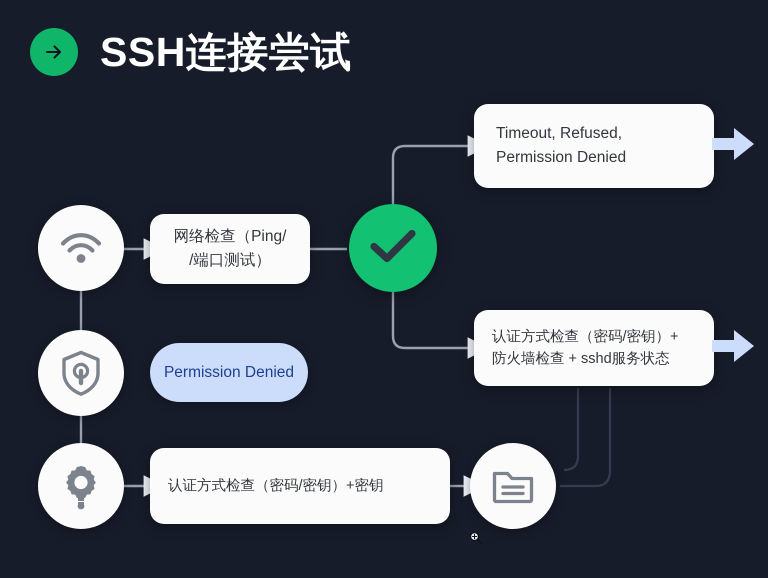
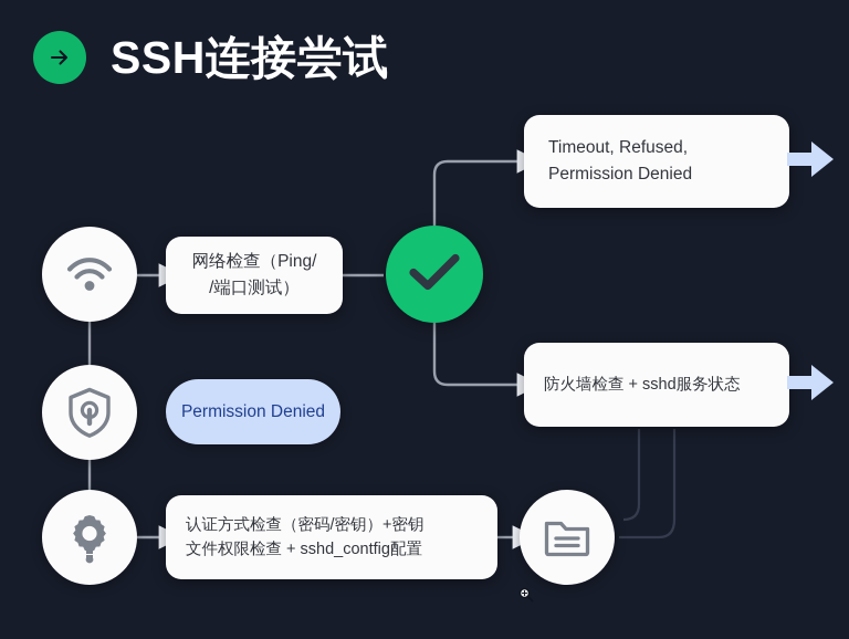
  SSH连接尝试
  网络检查（Ping/
  /端口测试）
  Timeout, Refused,
  Permission Denied
- 认证方式检查（密码/密钥）+
  防火墙检查 + sshd服务状态
  认证方式检查（密码/密钥）+密钥
+ 文件权限检查 + sshd_contfig配置
  Permission Denied
